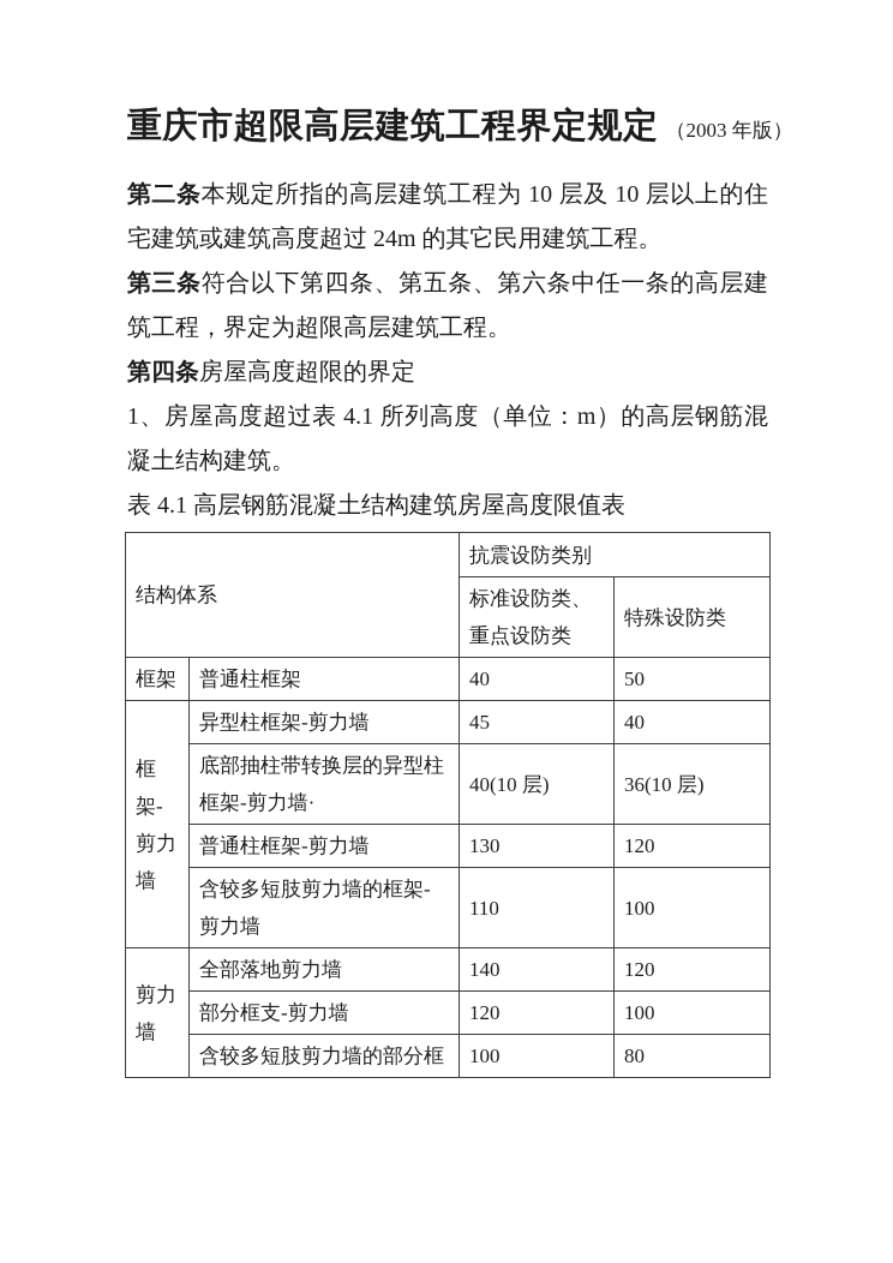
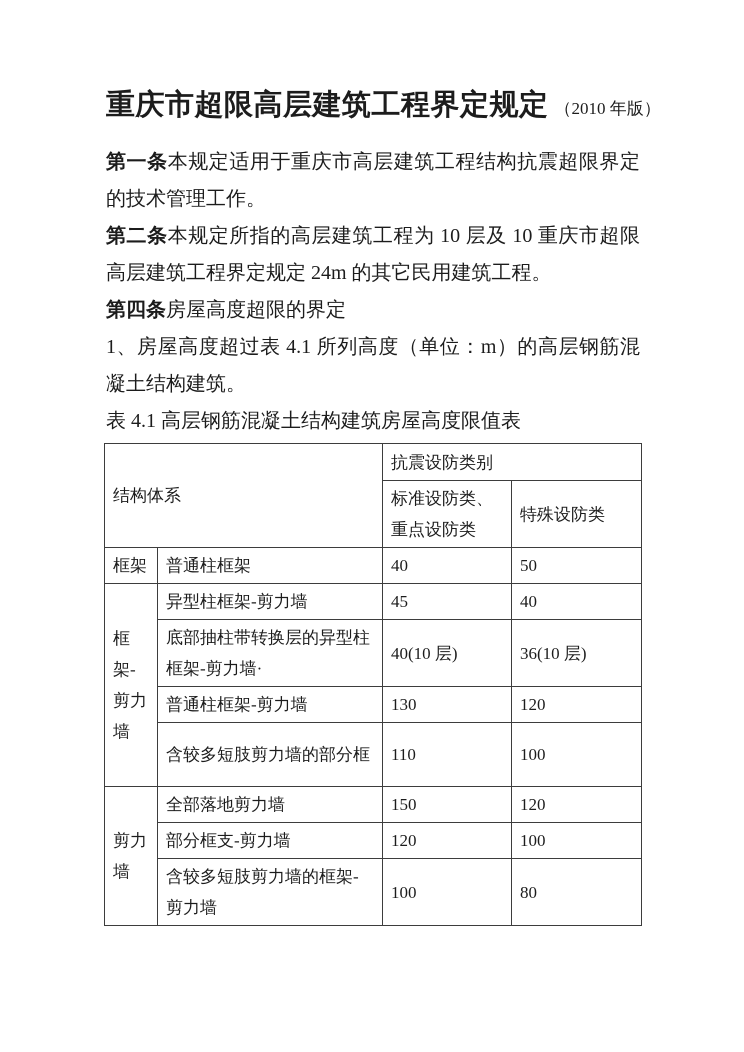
- 重庆市超限高层建筑工程界定规定 （2003 年版）
+ 重庆市超限高层建筑工程界定规定 （2010 年版）
+ 第一条本规定适用于重庆市高层建筑工程结构抗震超限界定的技术管理工作。
- 第二条本规定所指的高层建筑工程为 10 层及 10 层以上的住宅建筑或建筑高度超过 24m 的其它民用建筑工程。
+ 第二条本规定所指的高层建筑工程为 10 层及 10 重庆市超限高层建筑工程界定规定 24m 的其它民用建筑工程。
- 第三条符合以下第四条、第五条、第六条中任一条的高层建筑工程，界定为超限高层建筑工程。
  第四条房屋高度超限的界定
  1、房屋高度超过表 4.1 所列高度（单位：m）的高层钢筋混凝土结构建筑。
  表 4.1 高层钢筋混凝土结构建筑房屋高度限值表
  结构体系	抗震设防类别
  标准设防类、重点设防类	特殊设防类
  框架	普通柱框架	40	50
  框架-剪力墙	异型柱框架-剪力墙	45	40
  底部抽柱带转换层的异型柱框架-剪力墙·	40(10 层)	36(10 层)
  普通柱框架-剪力墙	130	120
- 含较多短肢剪力墙的框架-剪力墙	110	100
+ 含较多短肢剪力墙的部分框	110	100
- 剪力墙	全部落地剪力墙	140	120
+ 剪力墙	全部落地剪力墙	150	120
  部分框支-剪力墙	120	100
- 含较多短肢剪力墙的部分框	100	80
+ 含较多短肢剪力墙的框架-剪力墙	100	80
